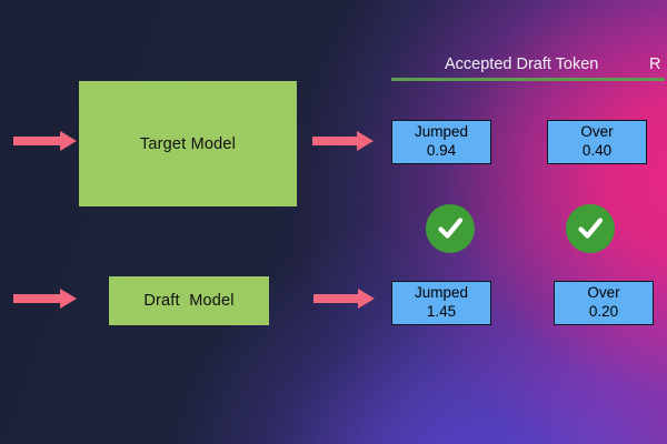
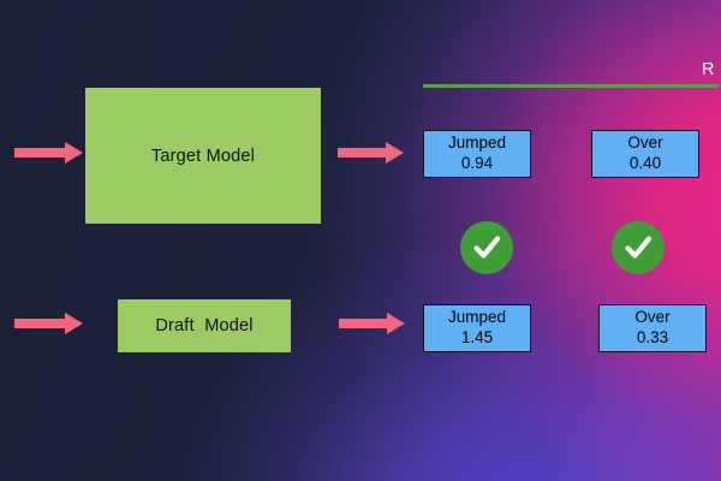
- Accepted Draft Token
  R
  Target Model
  Draft Model
  Jumped
  0.94
  Over
  0.40
  Jumped
  1.45
  Over
- 0.20
+ 0.33
